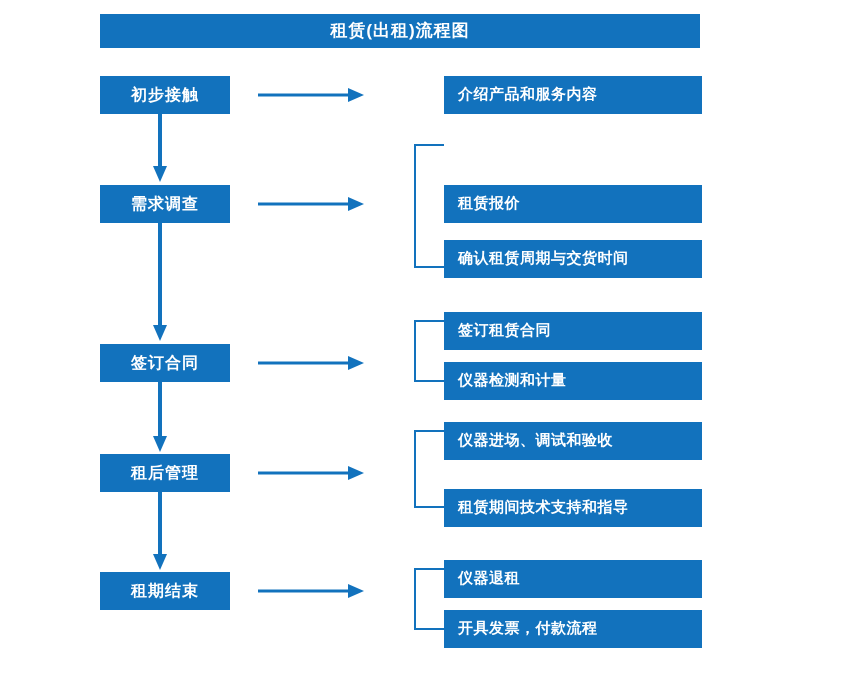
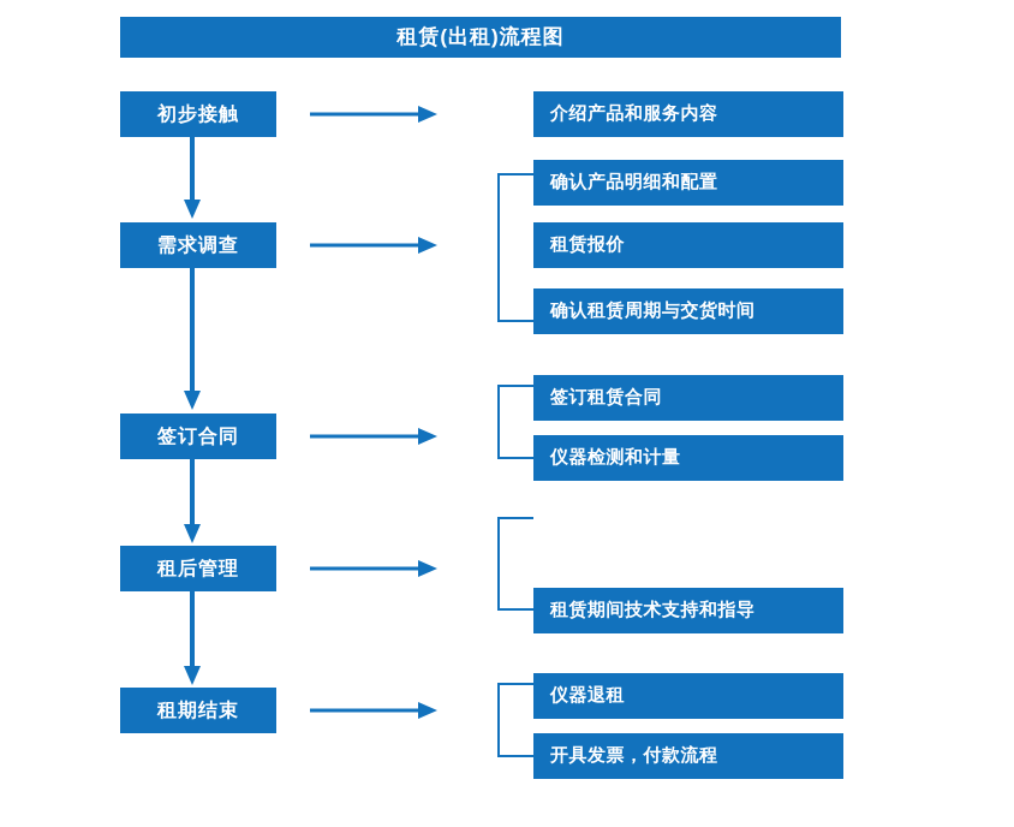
  租赁(出租)流程图
  初步接触
  需求调查
  签订合同
  租后管理
  租期结束
  介绍产品和服务内容
+ 确认产品明细和配置
  租赁报价
  确认租赁周期与交货时间
  签订租赁合同
  仪器检测和计量
- 仪器进场、调试和验收
  租赁期间技术支持和指导
  仪器退租
  开具发票，付款流程
